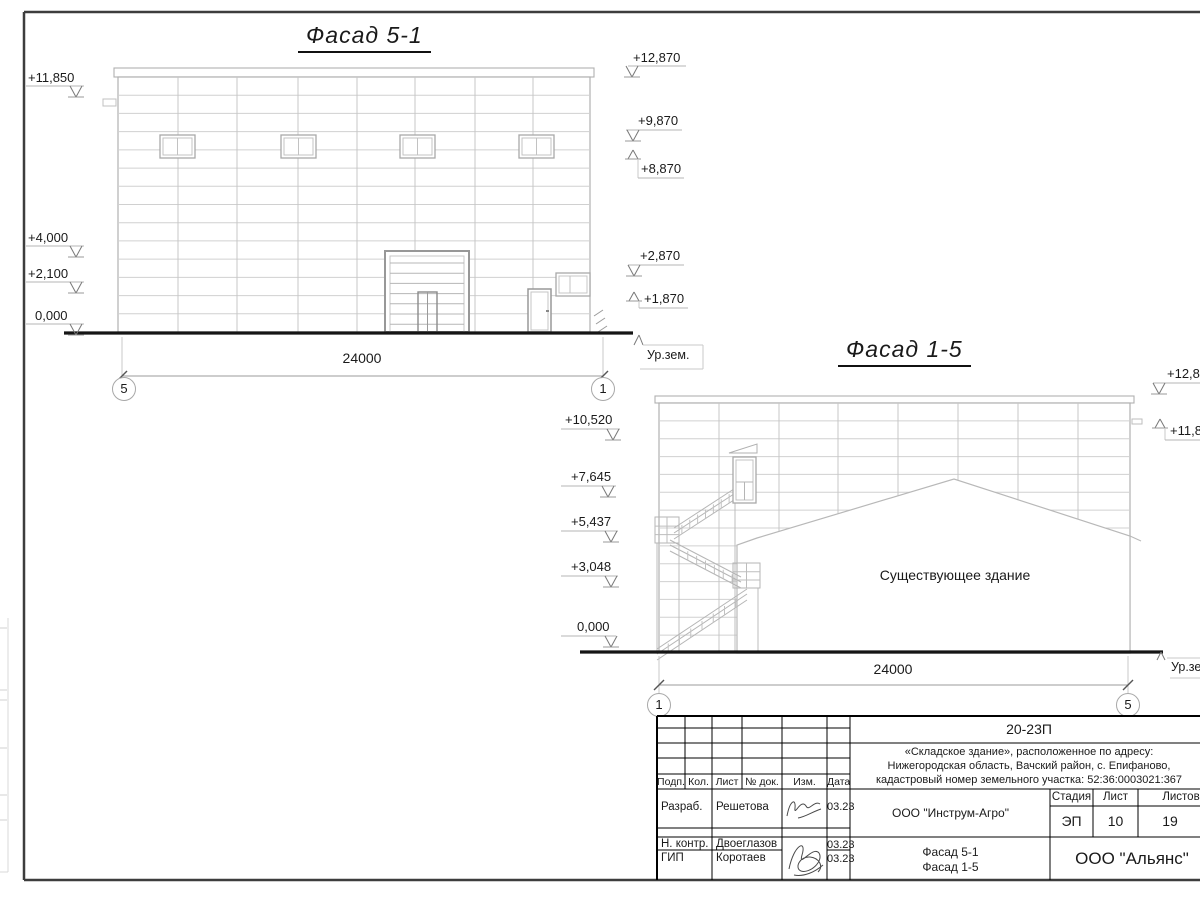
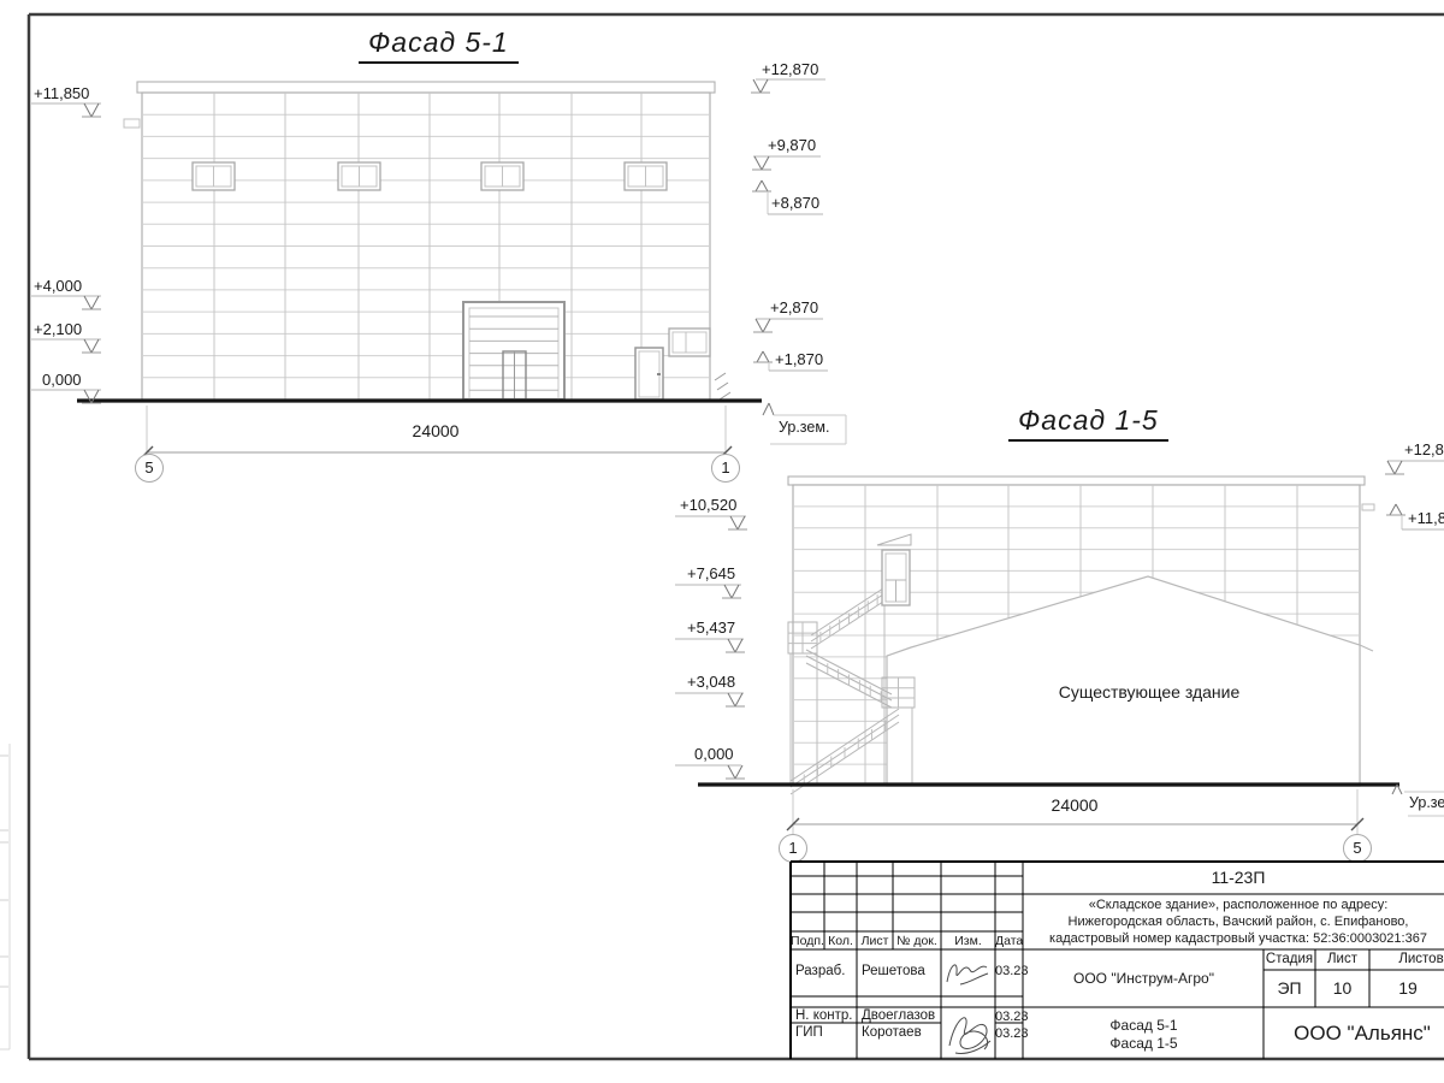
  Фасад 5-1
  +11,850
  +4,000
  +2,100
  0,000
  +12,870
  +9,870
  +8,870
  +2,870
  +1,870
  24000
  5
  1
  Ур.зем.
  Фасад 1-5
  +10,520
  +7,645
  +5,437
  +3,048
  0,000
  +12,8
  +11,8
  Существующее здание
  24000
  1
  5
  Ур.зе
- 20-23П
+ 11-23П
  «Складское здание», расположенное по адресу:
  Нижегородская область, Вачский район, с. Епифаново,
- кадастровый номер земельного участка: 52:36:0003021:367
+ кадастровый номер кадастровый участка: 52:36:0003021:367
  Подп.
  Кол.
  Лист
  № док.
  Изм.
  Дата
  Разраб.
  Решетова
  03.2
  Н. контр.
  Двоеглазов
  03.2
  ГИП
  Коротаев
  03.23
  ООО "Инструм-Агро"
  Стадия
  Лист
  Листов
  ЭП
  10
  19
  Фасад 5-1
  Фасад 1-5
  ООО "Альянс"
